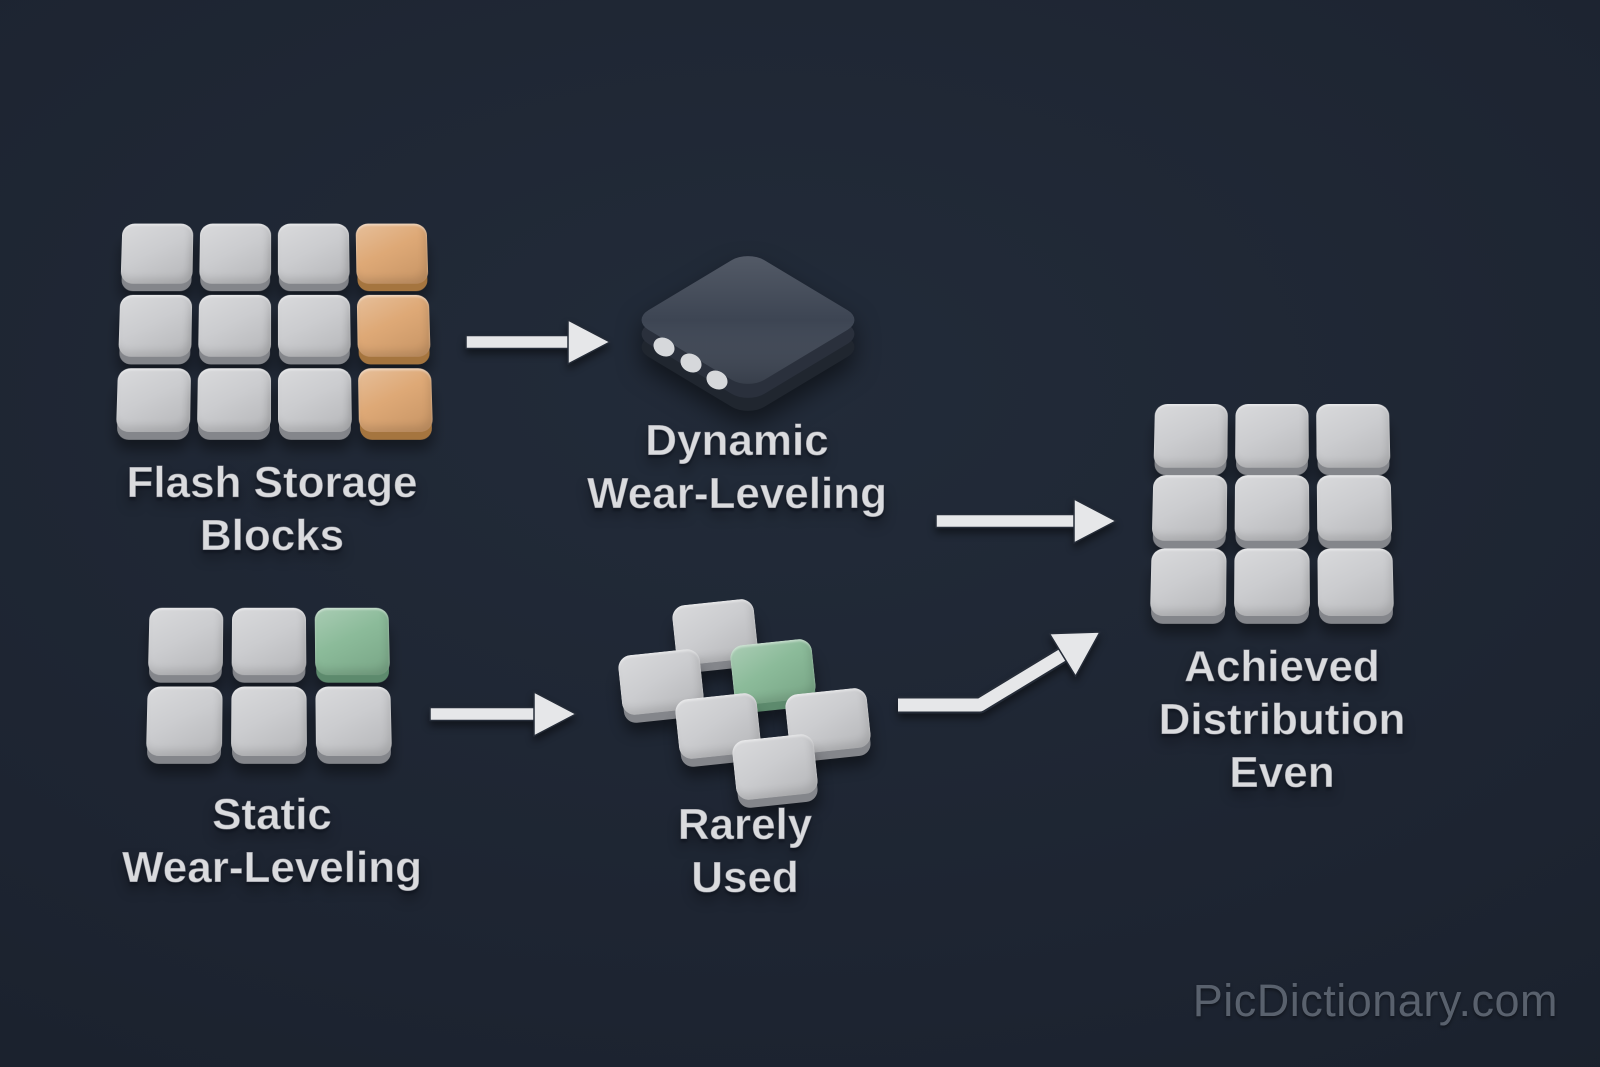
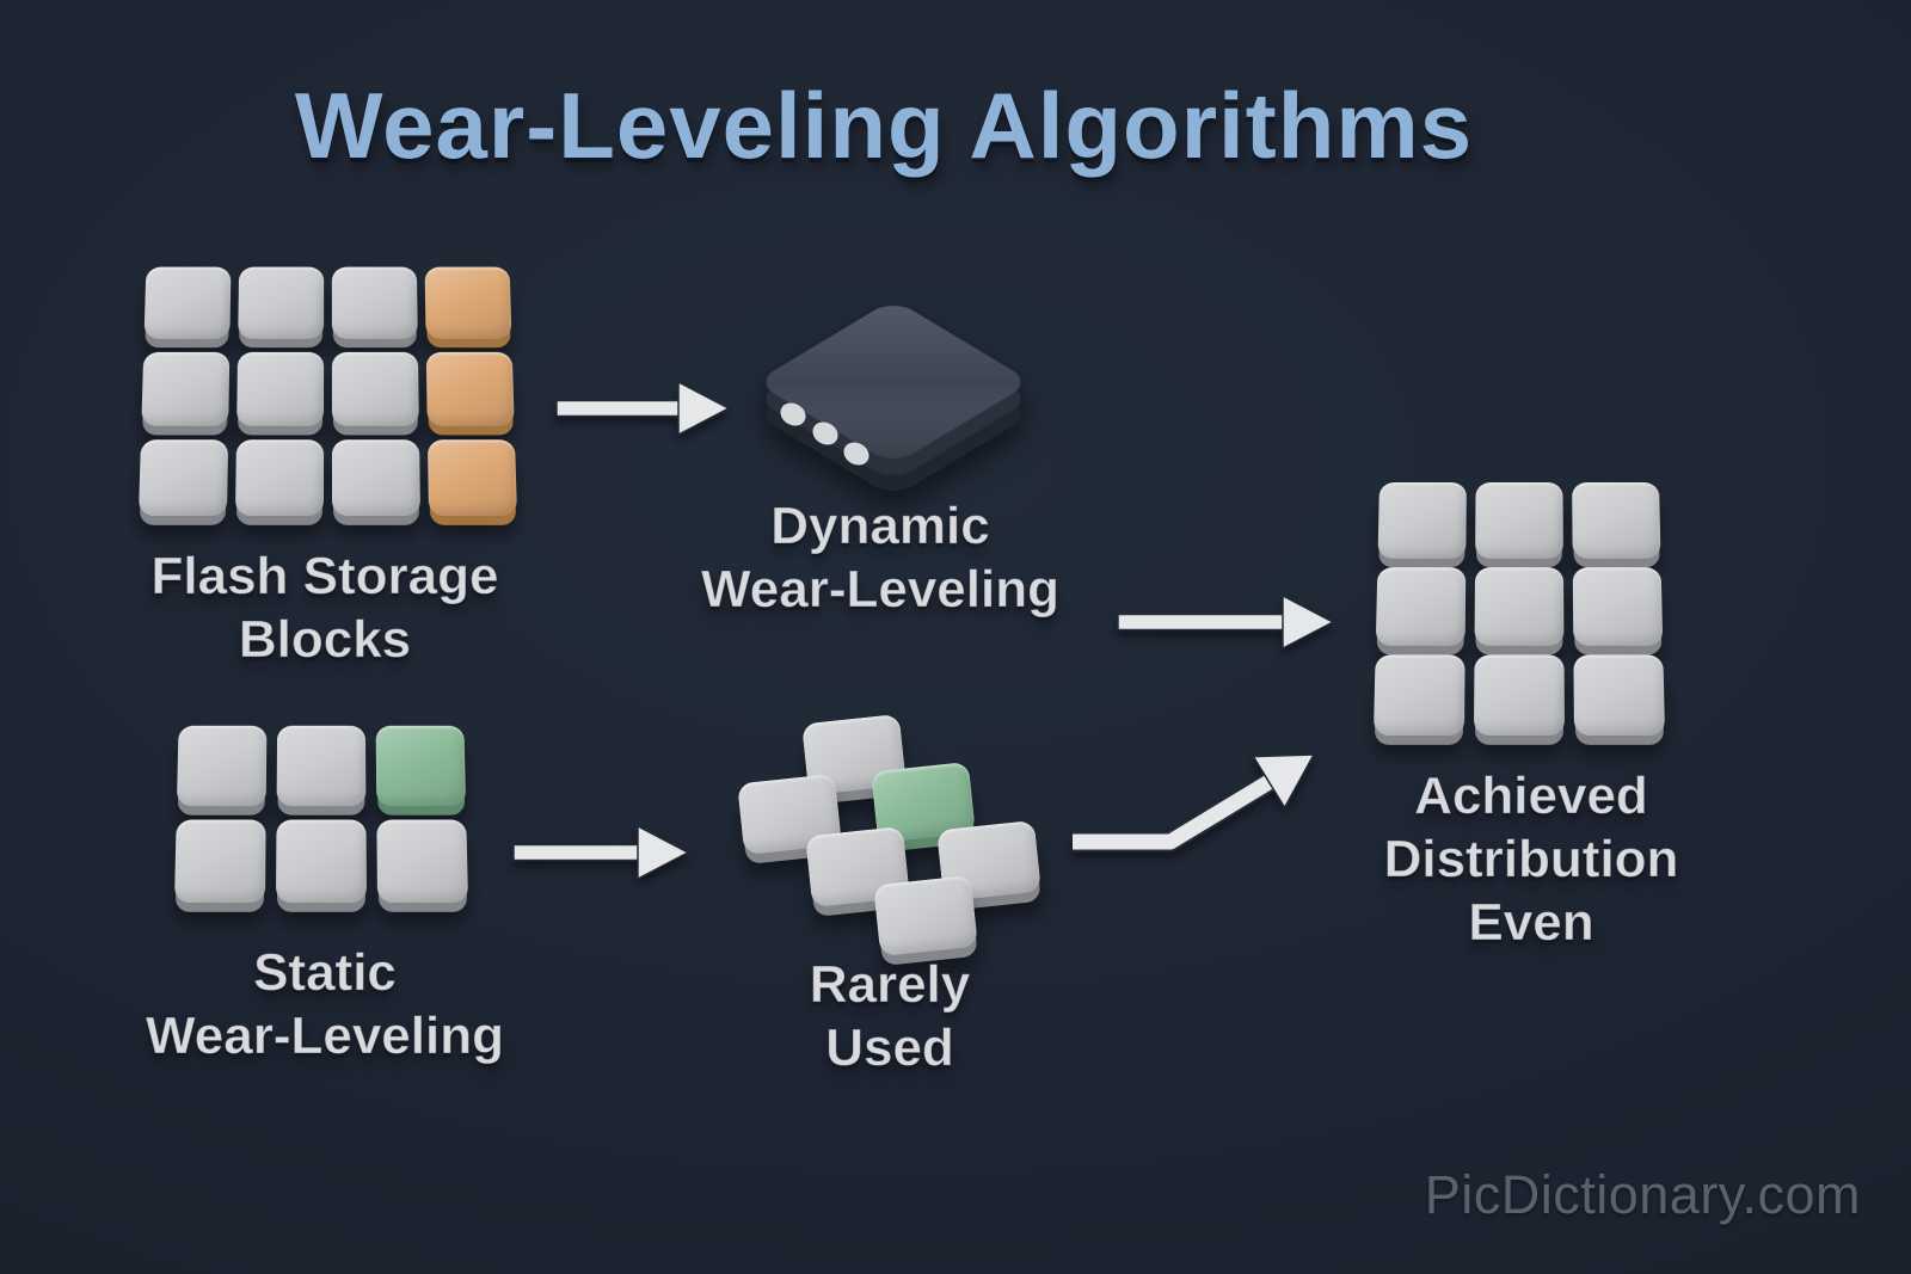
+ Wear-Leveling Algorithms
  Flash Storage
  Blocks
  Dynamic
  Wear-Leveling
  Achieved
  Distribution
  Even
  Static
  Wear-Leveling
  Rarely
  Used
  PicDictionary.com
